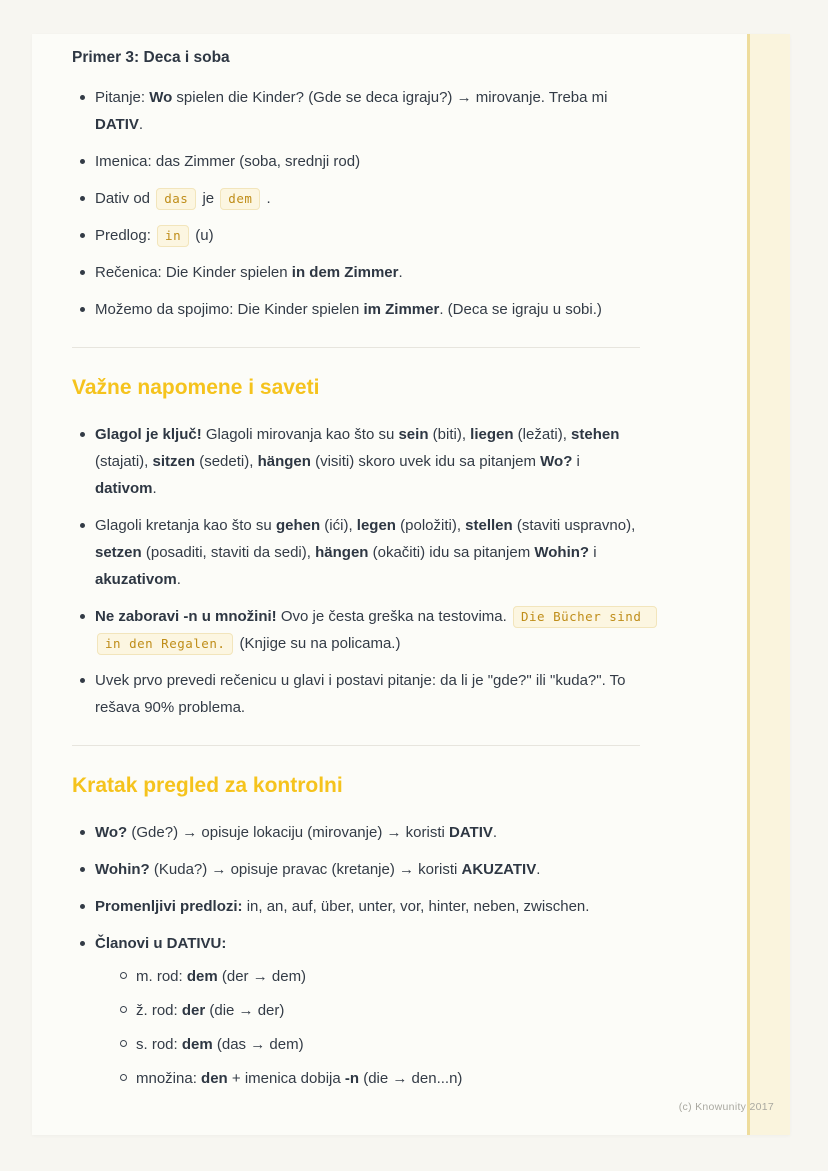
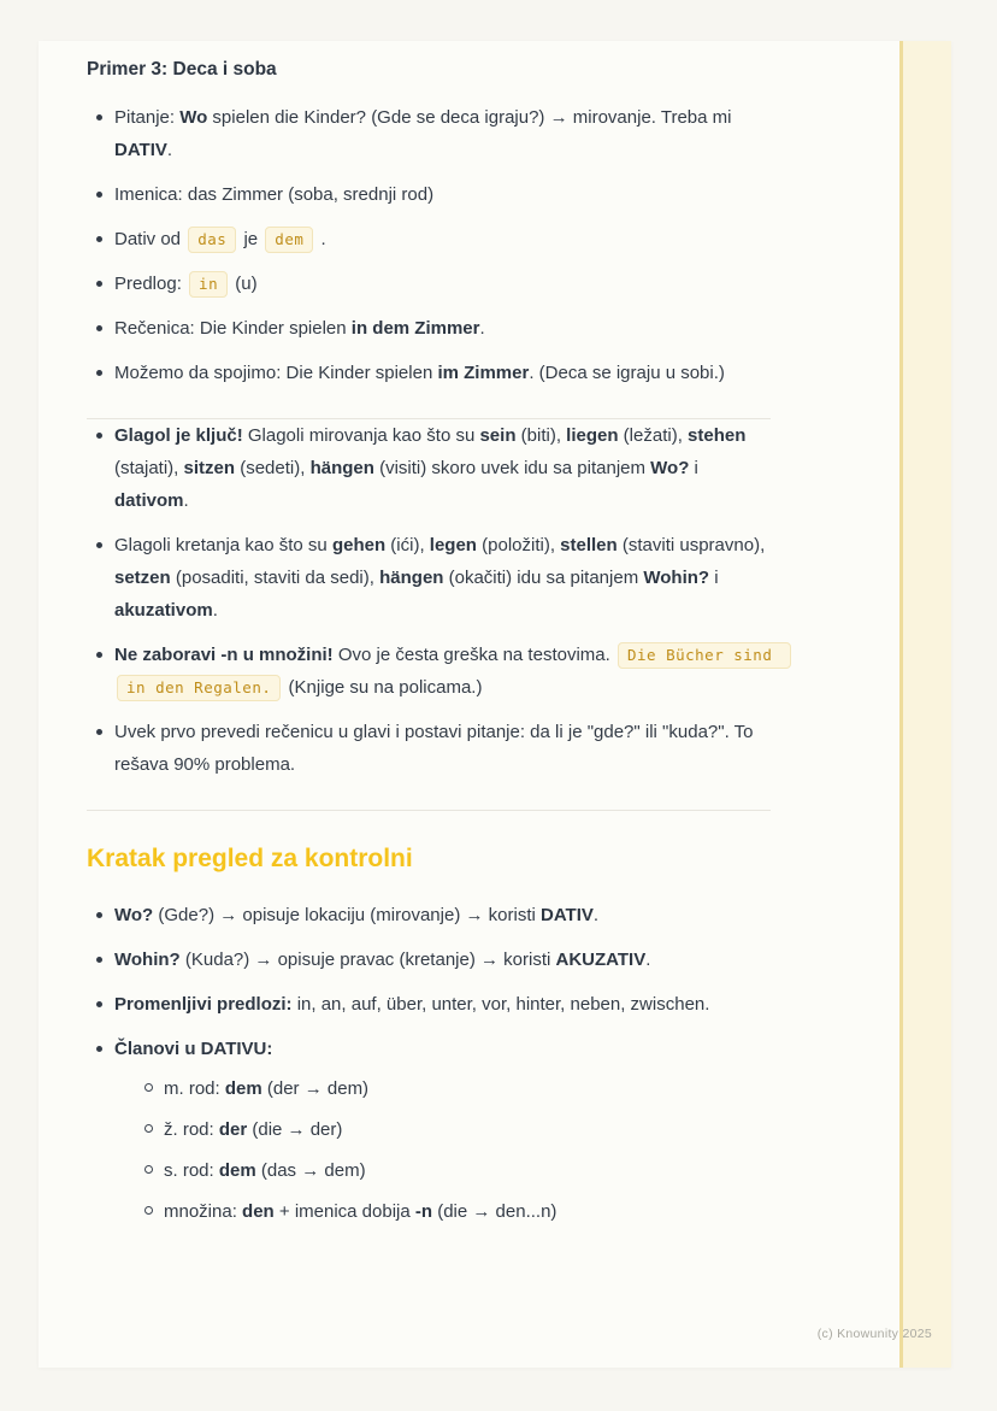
  Primer 3: Deca i soba
  Pitanje: Wo spielen die Kinder? (Gde se deca igraju?) → mirovanje. Treba mi DATIV.
  Imenica: das Zimmer (soba, srednji rod)
  Dativ od das je dem .
  Predlog: in (u)
  Rečenica: Die Kinder spielen in dem Zimmer.
  Možemo da spojimo: Die Kinder spielen im Zimmer. (Deca se igraju u sobi.)
- Važne napomene i saveti
  Glagol je ključ! Glagoli mirovanja kao što su sein (biti), liegen (ležati), stehen (stajati), sitzen (sedeti), hängen (visiti) skoro uvek idu sa pitanjem Wo? i dativom.
  Glagoli kretanja kao što su gehen (ići), legen (položiti), stellen (staviti uspravno), setzen (posaditi, staviti da sedi), hängen (okačiti) idu sa pitanjem Wohin? i akuzativom.
  Ne zaboravi -n u množini! Ovo je česta greška na testovima. Die Bücher sind in den Regalen. (Knjige su na policama.)
  Uvek prvo prevedi rečenicu u glavi i postavi pitanje: da li je "gde?" ili "kuda?". To rešava 90% problema.
  Kratak pregled za kontrolni
  Wo? (Gde?) → opisuje lokaciju (mirovanje) → koristi DATIV.
  Wohin? (Kuda?) → opisuje pravac (kretanje) → koristi AKUZATIV.
  Promenljivi predlozi: in, an, auf, über, unter, vor, hinter, neben, zwischen.
  Članovi u DATIVU:
  m. rod: dem (der → dem)
  ž. rod: der (die → der)
  s. rod: dem (das → dem)
  množina: den + imenica dobija -n (die → den...n)
- (c) Knowunity 2017
+ (c) Knowunity 2025
